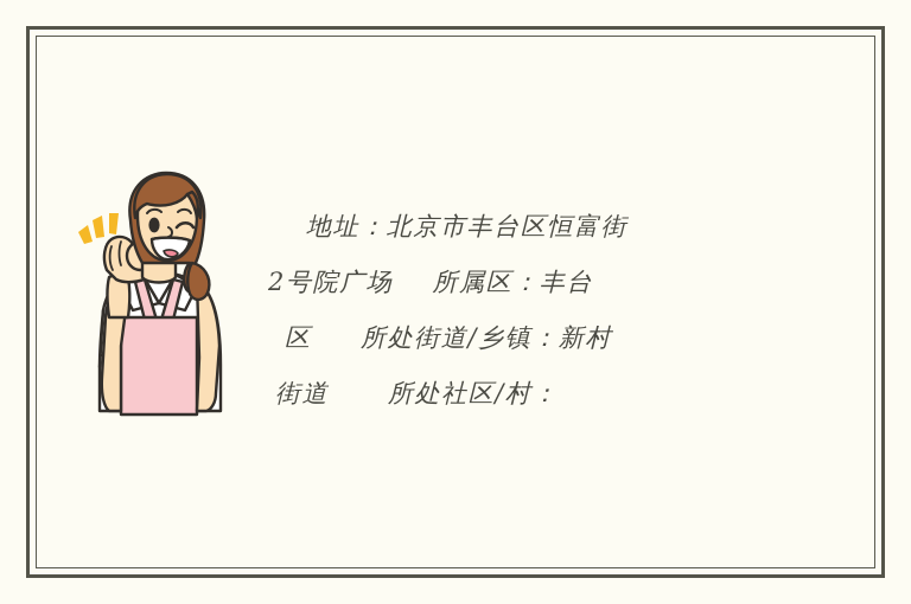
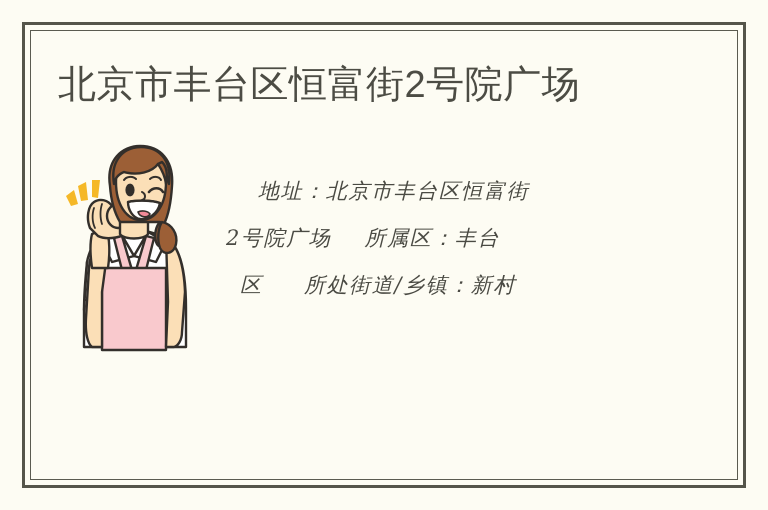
+ 北京市丰台区恒富街2号院广场
  地址：北京市丰台区恒富街
  2号院广场 所属区：丰台
  区 所处街道/乡镇：新村
- 街道 所处社区/村：
